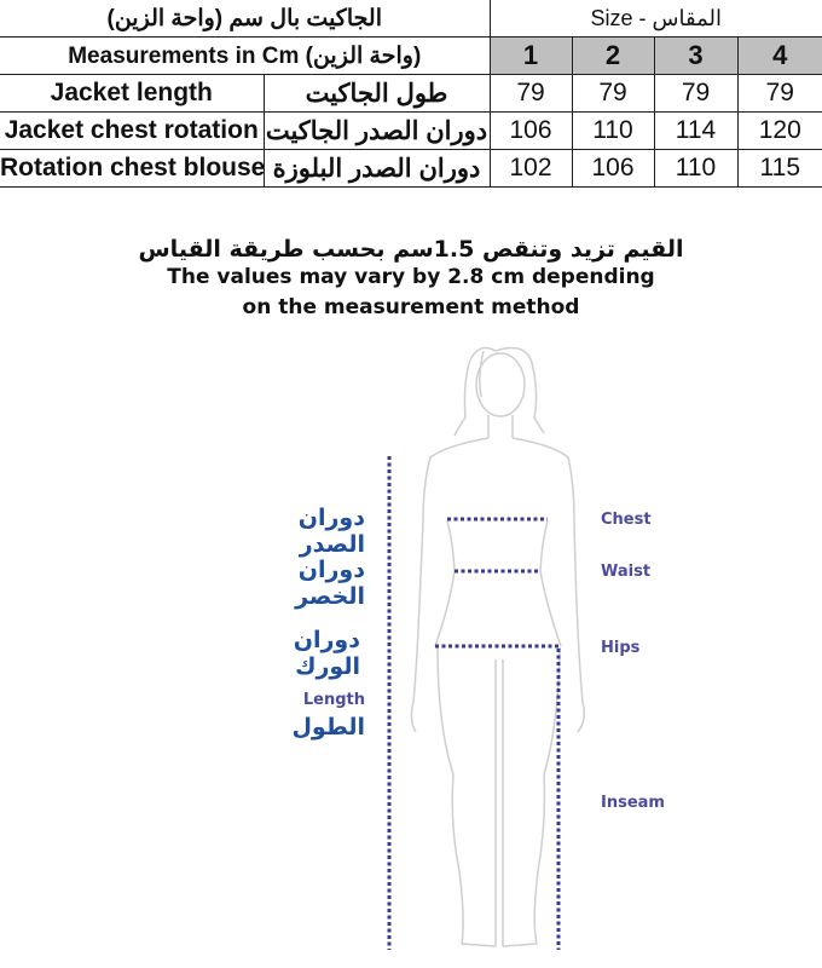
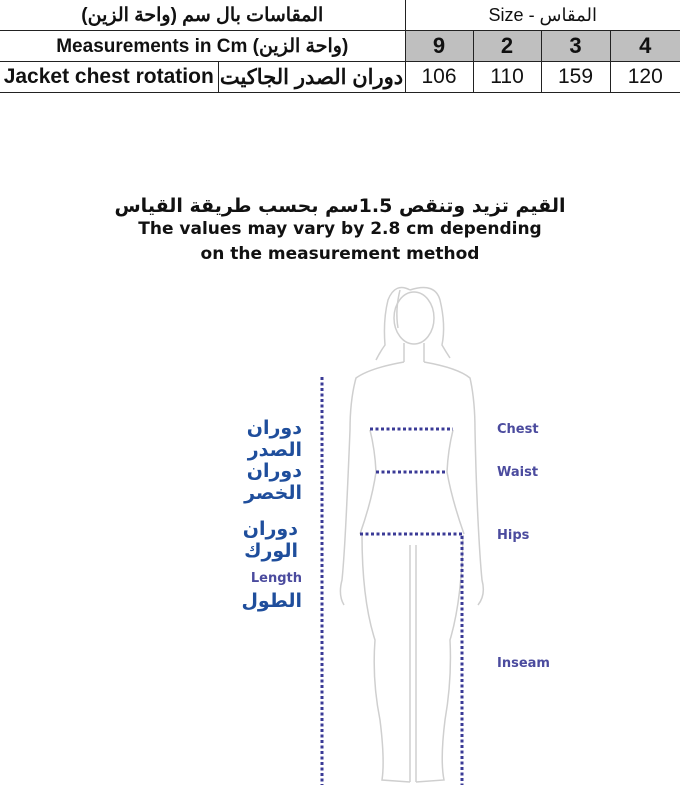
- الجاكيت بال سم (واحة الزين)	المقاس - Size
+ المقاسات بال سم (واحة الزين)	المقاس - Size
- Measurements in Cm (واحة الزين)	1	2	3	4
+ Measurements in Cm (واحة الزين)	9	2	3	4
- Jacket length	طول الجاكيت	79	79	79	79
- Jacket chest rotation	دوران الصدر الجاكيت	106	110	114	120
+ Jacket chest rotation	دوران الصدر الجاكيت	106	110	159	120
- Rotation chest blouse	دوران الصدر البلوزة	102	106	110	115
  القيم تزيد وتنقص 1.5سم بحسب طريقة القياس
  The values may vary by 2.8 cm depending
  on the measurement method
  دوران الصدر
  دوران الخصر
  دوران الورك
  Length
  الطول
  Chest
  Waist
  Hips
  Inseam
